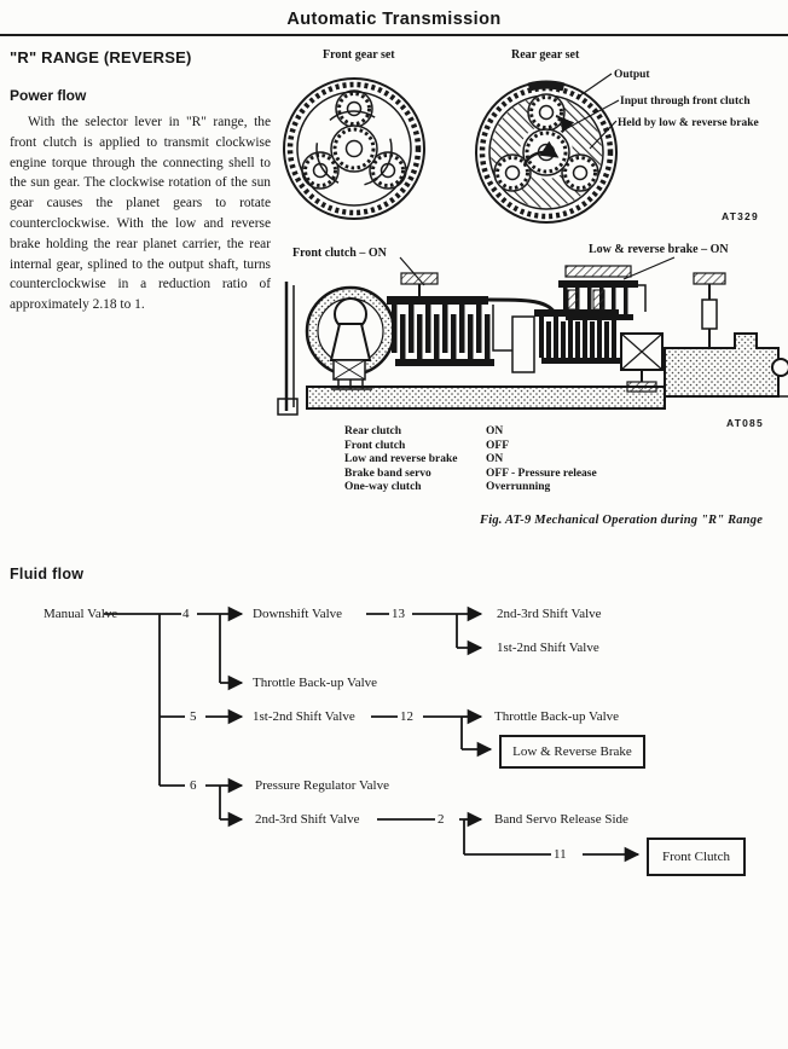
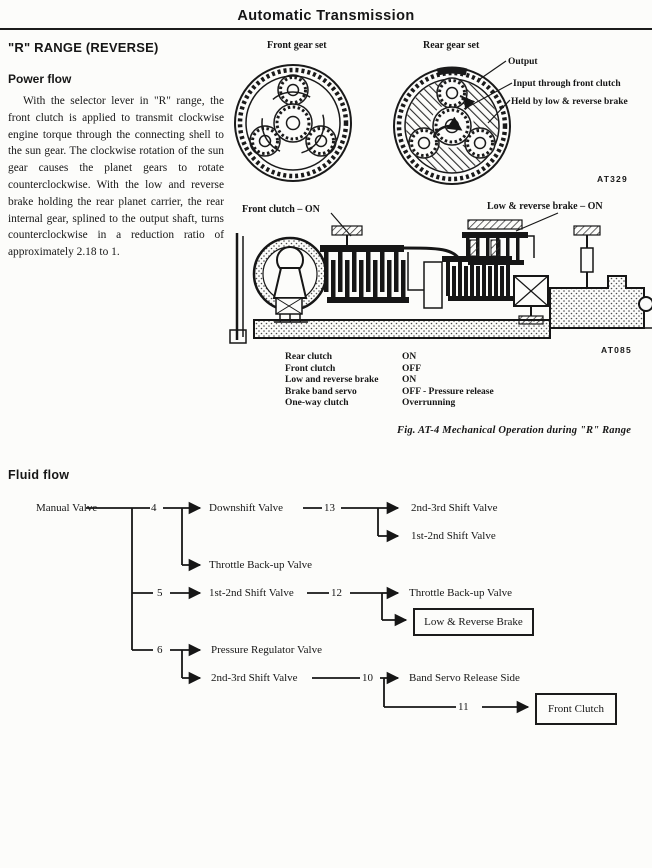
  Automatic Transmission
  "R" RANGE (REVERSE)
  Power flow
  With the selector lever in "R" range, the front clutch is applied to transmit clockwise engine torque through the connecting shell to the sun gear. The clockwise rotation of the sun gear causes the planet gears to rotate counterclockwise. With the low and reverse brake holding the rear planet carrier, the rear internal gear, splined to the output shaft, turns counterclockwise in a reduction ratio of approximately 2.18 to 1.
  Front gear set
  Rear gear set
  Output
  Input through front clutch
  Held by low & reverse brake
  AT329
  Front clutch – ON
  Low & reverse brake – ON
  AT085
  Rear clutch
  ON
  Front clutch
  OFF
  Low and reverse brake
  ON
  Brake band servo
  OFF - Pressure release
  One-way clutch
  Overrunning
- Fig. AT-9 Mechanical Operation during "R" Range
+ Fig. AT-4 Mechanical Operation during "R" Range
  Fluid flow
  Manual Valve
  4
  Downshift Valve
  13
  2nd-3rd Shift Valve
  1st-2nd Shift Valve
  Throttle Back-up Valve
  5
  1st-2nd Shift Valve
  12
  Throttle Back-up Valve
  Low & Reverse Brake
  6
  Pressure Regulator Valve
  2nd-3rd Shift Valve
- 2
+ 10
  Band Servo Release Side
  11
  Front Clutch
